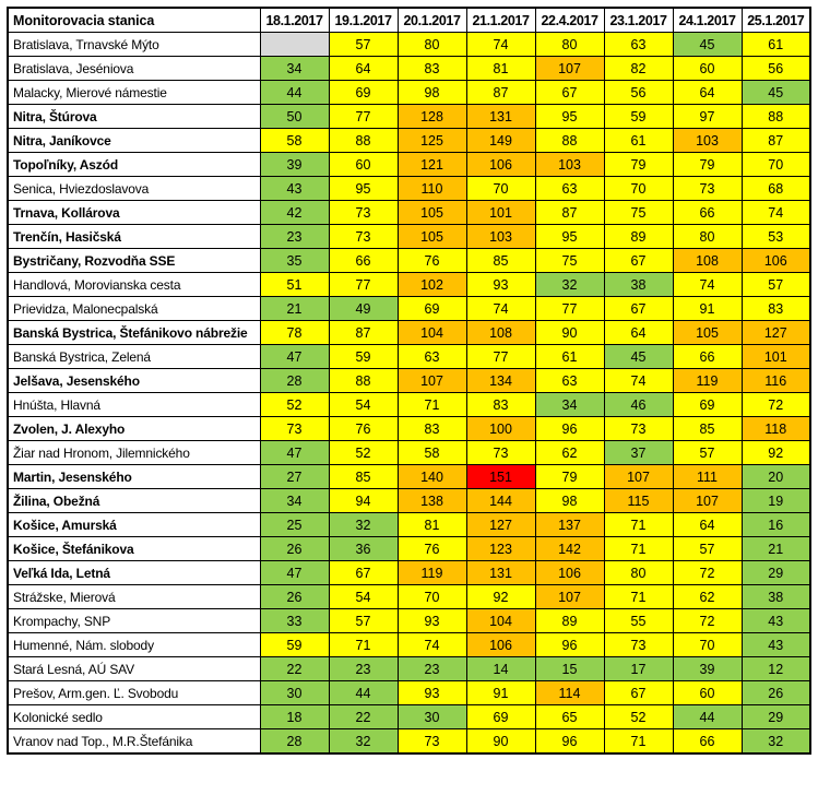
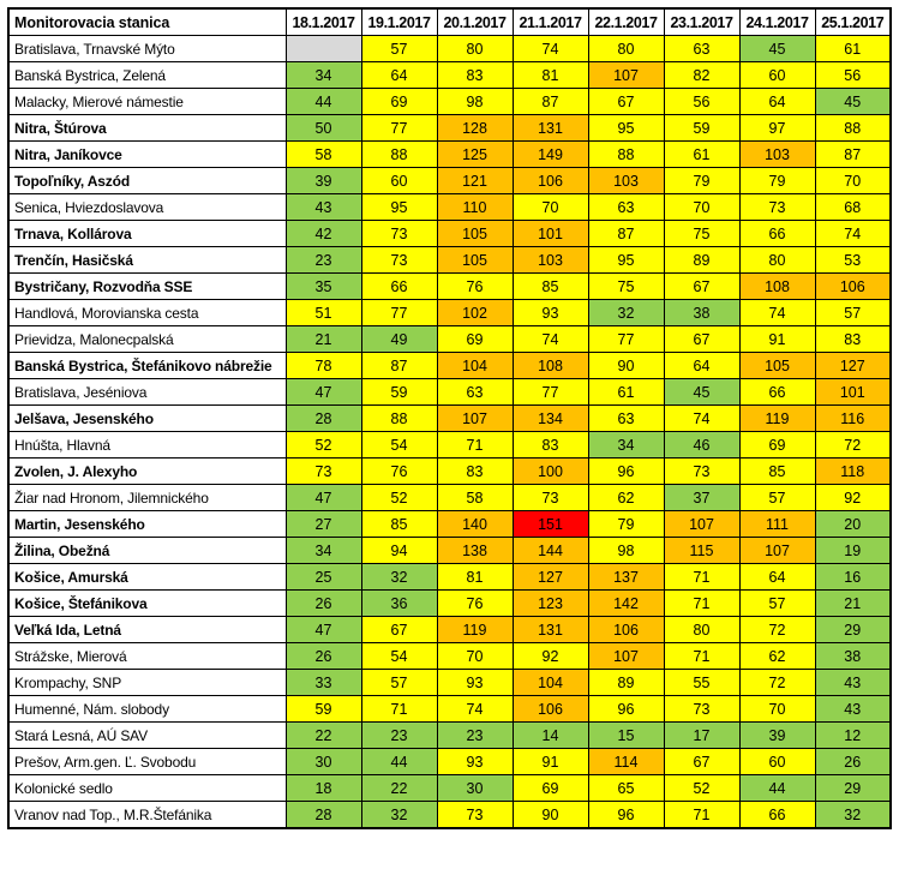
- Monitorovacia stanica	18.1.2017	19.1.2017	20.1.2017	21.1.2017	22.4.2017	23.1.2017	24.1.2017	25.1.2017
+ Monitorovacia stanica	18.1.2017	19.1.2017	20.1.2017	21.1.2017	22.1.2017	23.1.2017	24.1.2017	25.1.2017
  Bratislava, Trnavské Mýto		57	80	74	80	63	45	61
- Bratislava, Jeséniova	34	64	83	81	107	82	60	56
+ Banská Bystrica, Zelená	34	64	83	81	107	82	60	56
  Malacky, Mierové námestie	44	69	98	87	67	56	64	45
  Nitra, Štúrova	50	77	128	131	95	59	97	88
  Nitra, Janíkovce	58	88	125	149	88	61	103	87
  Topoľníky, Aszód	39	60	121	106	103	79	79	70
  Senica, Hviezdoslavova	43	95	110	70	63	70	73	68
  Trnava, Kollárova	42	73	105	101	87	75	66	74
  Trenčín, Hasičská	23	73	105	103	95	89	80	53
  Bystričany, Rozvodňa SSE	35	66	76	85	75	67	108	106
  Handlová, Morovianska cesta	51	77	102	93	32	38	74	57
  Prievidza, Malonecpalská	21	49	69	74	77	67	91	83
  Banská Bystrica, Štefánikovo nábrežie	78	87	104	108	90	64	105	127
- Banská Bystrica, Zelená	47	59	63	77	61	45	66	101
+ Bratislava, Jeséniova	47	59	63	77	61	45	66	101
  Jelšava, Jesenského	28	88	107	134	63	74	119	116
  Hnúšta, Hlavná	52	54	71	83	34	46	69	72
  Zvolen, J. Alexyho	73	76	83	100	96	73	85	118
  Žiar nad Hronom, Jilemnického	47	52	58	73	62	37	57	92
  Martin, Jesenského	27	85	140	151	79	107	111	20
  Žilina, Obežná	34	94	138	144	98	115	107	19
  Košice, Amurská	25	32	81	127	137	71	64	16
  Košice, Štefánikova	26	36	76	123	142	71	57	21
  Veľká Ida, Letná	47	67	119	131	106	80	72	29
  Strážske, Mierová	26	54	70	92	107	71	62	38
  Krompachy, SNP	33	57	93	104	89	55	72	43
  Humenné, Nám. slobody	59	71	74	106	96	73	70	43
  Stará Lesná, AÚ SAV	22	23	23	14	15	17	39	12
  Prešov, Arm.gen. Ľ. Svobodu	30	44	93	91	114	67	60	26
  Kolonické sedlo	18	22	30	69	65	52	44	29
  Vranov nad Top., M.R.Štefánika	28	32	73	90	96	71	66	32
